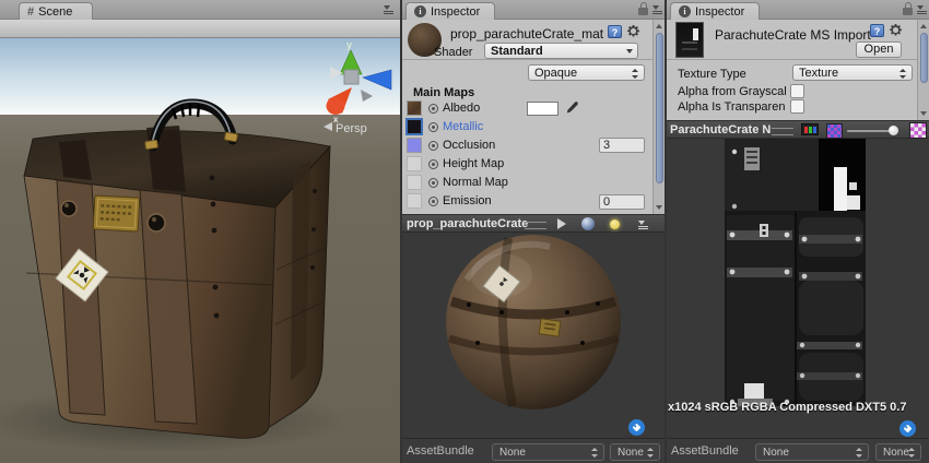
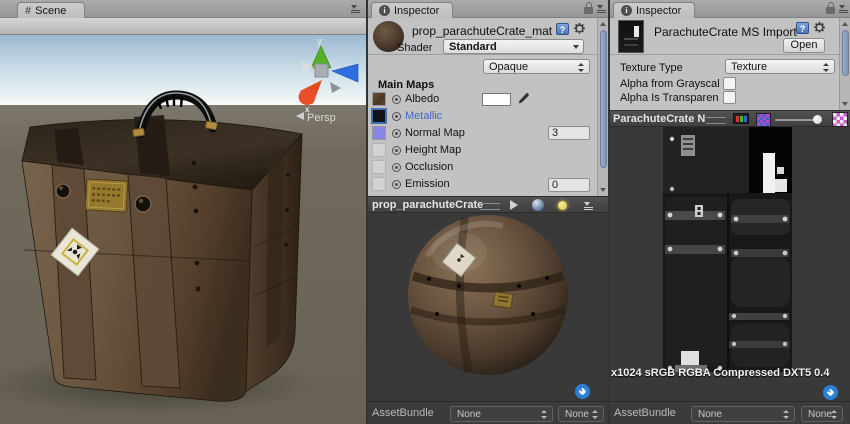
  #
  Scene
  y
  x
  Persp
  i
  Inspector
  prop_parachuteCrate_mat
  ?
  Shader
  Standard
  Opaque
  Main Maps
  Albedo
  Metallic
- Occlusion
+ Normal Map
  3
  Height Map
- Normal Map
+ Occlusion
  Emission
  0
  prop_parachuteCrate
  AssetBundle
  None
  None
  i
  Inspector
  ParachuteCrate MS Impor
  ?
  Open
  Texture Type
  Texture
  Alpha from Grayscal
  Alpha Is Transparen
  ParachuteCrate N
- x1024 sRGB RGBA Compressed DXT5 0.7
+ x1024 sRGB RGBA Compressed DXT5 0.4
  AssetBundle
  None
  None
